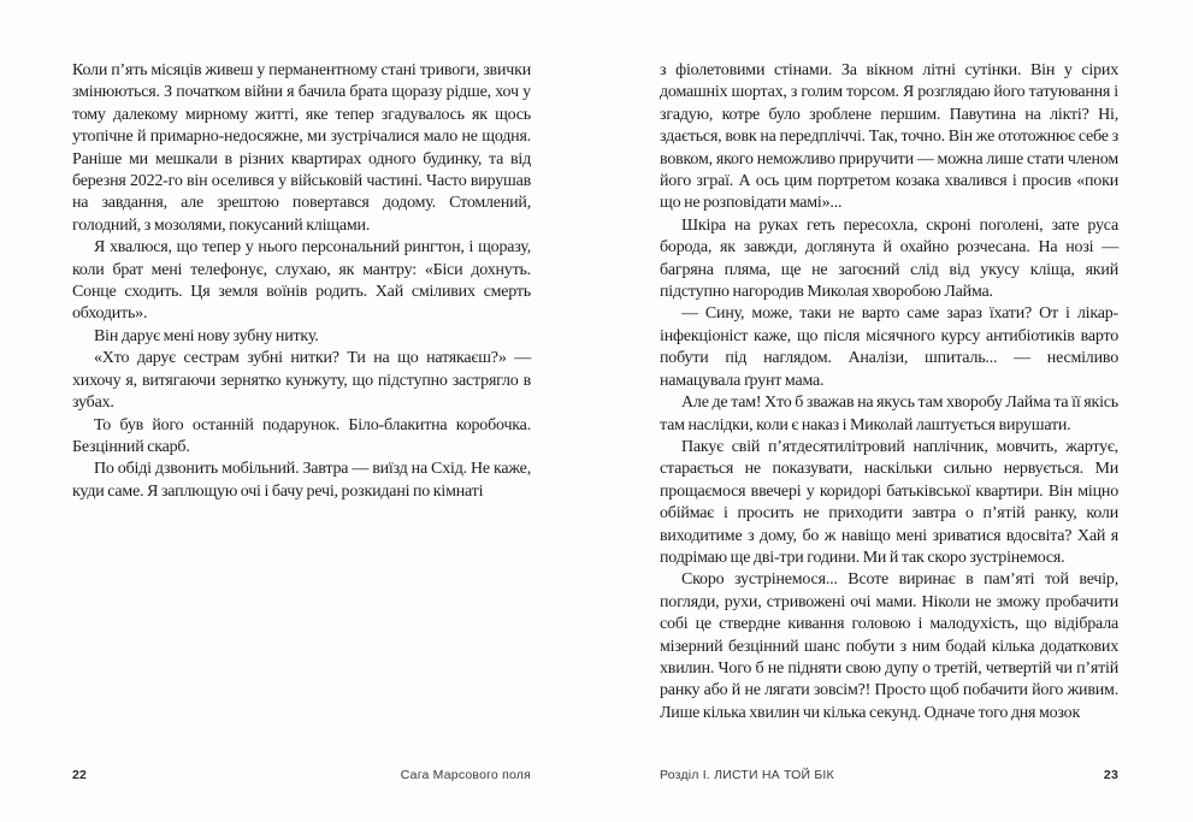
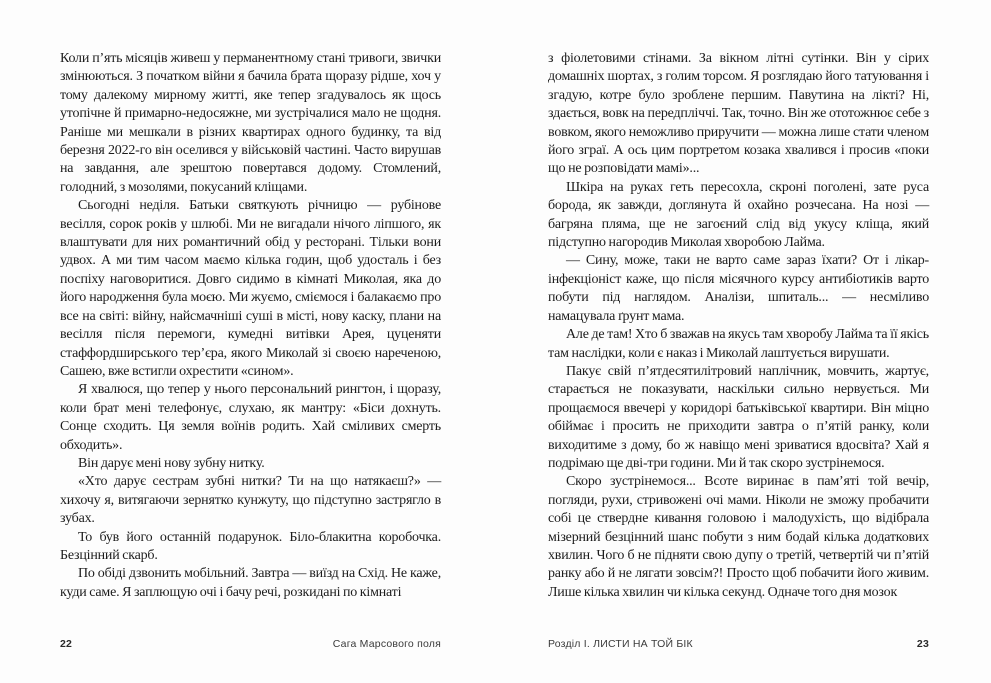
  Коли п’ять місяців живеш у перманентному стані тривоги, звички змінюються. З початком війни я бачила брата щоразу рідше, хоч у тому далекому мирному житті, яке тепер згадувалось як щось утопічне й примарно-недосяжне, ми зустрічалися мало не щодня. Раніше ми мешкали в різних квартирах одного будинку, та від березня 2022-го він оселився у військовій частині. Часто вирушав на завдання, але зрештою повертався додому. Стомлений, голодний, з мозолями, покусаний кліщами.
+ Сьогодні неділя. Батьки святкують річницю — рубінове весілля, сорок років у шлюбі. Ми не вигадали нічого ліпшого, як влаштувати для них романтичний обід у ресторані. Тільки вони удвох. А ми тим часом маємо кілька годин, щоб удосталь і без поспіху наговоритися. Довго сидимо в кімнаті Миколая, яка до його народження була моєю. Ми жуємо, сміємося і балакаємо про все на світі: війну, найсмачніші суші в місті, нову каску, плани на весілля після перемоги, кумедні витівки Арея, цуценяти стаффордширського тер’єра, якого Миколай зі своєю нареченою, Сашею, вже встигли охрестити «сином».
  Я хвалюся, що тепер у нього персональний рингтон, і щоразу, коли брат мені телефонує, слухаю, як мантру: «Біси дохнуть. Сонце сходить. Ця земля воїнів родить. Хай сміливих смерть обходить».
  Він дарує мені нову зубну нитку.
  «Хто дарує сестрам зубні нитки? Ти на що натякаєш?» — хихочу я, витягаючи зернятко кунжуту, що підступно застрягло в зубах.
  То був його останній подарунок. Біло-блакитна коробочка. Безцінний скарб.
  По обіді дзвонить мобільний. Завтра — виїзд на Схід. Не каже, куди саме. Я заплющую очі і бачу речі, розкидані по кімнаті
  з фіолетовими стінами. За вікном літні сутінки. Він у сірих домашніх шортах, з голим торсом. Я розглядаю його татуювання і згадую, котре було зроблене першим. Павутина на лікті? Ні, здається, вовк на передпліччі. Так, точно. Він же ототожнює себе з вовком, якого неможливо приручити — можна лише стати членом його зграї. А ось цим портретом козака хвалився і просив «поки що не розповідати мамі»...
  Шкіра на руках геть пересохла, скроні поголені, зате руса борода, як завжди, доглянута й охайно розчесана. На нозі — багряна пляма, ще не загоєний слід від укусу кліща, який підступно нагородив Миколая хворобою Лайма.
  — Сину, може, таки не варто саме зараз їхати? От і лікар-інфекціоніст каже, що після місячного курсу антибіотиків варто побути під наглядом. Аналізи, шпиталь... — несміливо намацувала ґрунт мама.
  Але де там! Хто б зважав на якусь там хворобу Лайма та її якісь там наслідки, коли є наказ і Миколай лаштується вирушати.
  Пакує свій п’ятдесятилітровий наплічник, мовчить, жартує, старається не показувати, наскільки сильно нервується. Ми прощаємося ввечері у коридорі батьківської квартири. Він міцно обіймає і просить не приходити завтра о п’ятій ранку, коли виходитиме з дому, бо ж навіщо мені зриватися вдосвіта? Хай я подрімаю ще дві-три години. Ми й так скоро зустрінемося.
  Скоро зустрінемося... Всоте виринає в пам’яті той вечір, погляди, рухи, стривожені очі мами. Ніколи не зможу пробачити собі це ствердне кивання головою і малодухість, що відібрала мізерний безцінний шанс побути з ним бодай кілька додаткових хвилин. Чого б не підняти свою дупу о третій, четвертій чи п’ятій ранку або й не лягати зовсім?! Просто щоб побачити його живим. Лише кілька хвилин чи кілька секунд. Одначе того дня мозок
  22
  Сага Марсового поля
  Розділ І. ЛИСТИ НА ТОЙ БІК
  23
